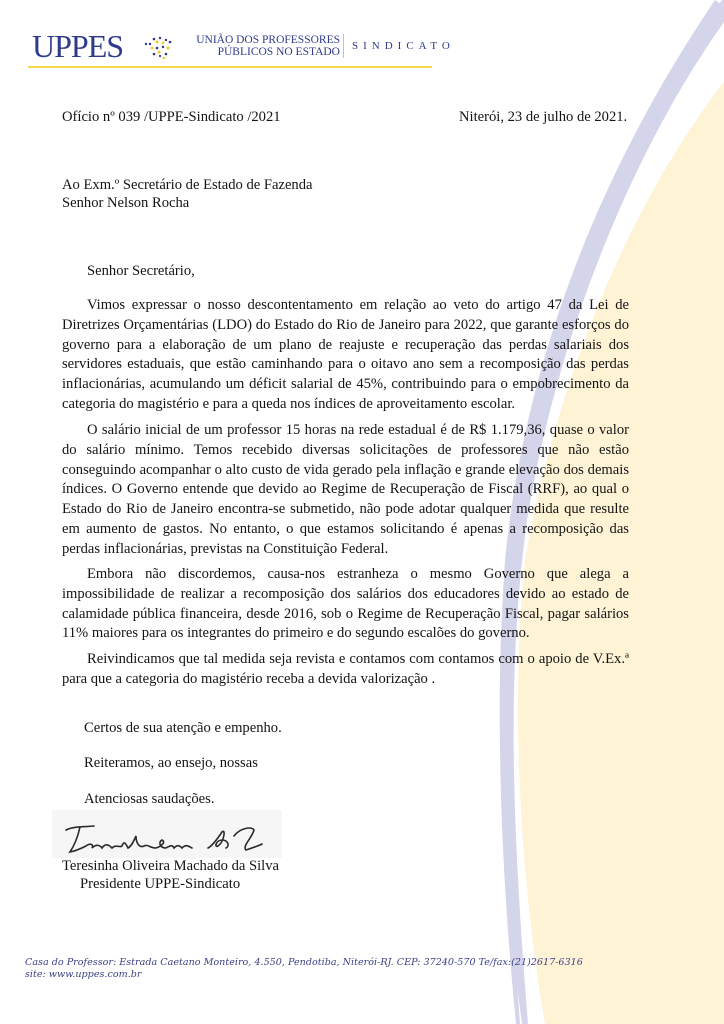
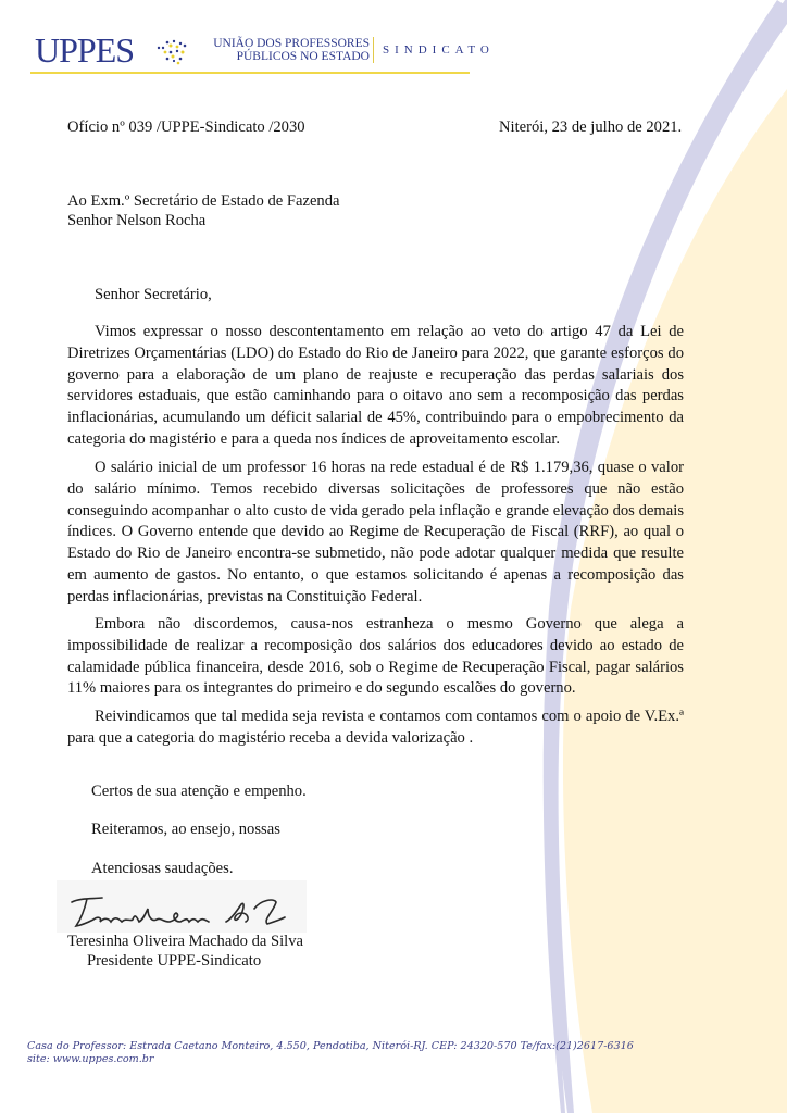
  UPPES
  UNIÃO DOS PROFESSORES
  PÚBLICOS NO ESTADO
  SINDICATO
- Ofício nº 039 /UPPE-Sindicato /2021
+ Ofício nº 039 /UPPE-Sindicato /2030
  Niterói, 23 de julho de 2021.
  Ao Exm.º Secretário de Estado de Fazenda
  Senhor Nelson Rocha
  Senhor Secretário,
  Vimos expressar o nosso descontentamento em relação ao veto do artigo 47 da Lei de Diretrizes Orçamentárias (LDO) do Estado do Rio de Janeiro para 2022, que garante esforços do governo para a elaboração de um plano de reajuste e recuperação das perdas salariais dos servidores estaduais, que estão caminhando para o oitavo ano sem a recomposição das perdas inflacionárias, acumulando um déficit salarial de 45%, contribuindo para o empobrecimento da categoria do magistério e para a queda nos índices de aproveitamento escolar.
- O salário inicial de um professor 15 horas na rede estadual é de R$ 1.179,36, quase o valor do salário mínimo. Temos recebido diversas solicitações de professores que não estão conseguindo acompanhar o alto custo de vida gerado pela inflação e grande elevação dos demais índices. O Governo entende que devido ao Regime de Recuperação de Fiscal (RRF), ao qual o Estado do Rio de Janeiro encontra-se submetido, não pode adotar qualquer medida que resulte em aumento de gastos. No entanto, o que estamos solicitando é apenas a recomposição das perdas inflacionárias, previstas na Constituição Federal.
+ O salário inicial de um professor 16 horas na rede estadual é de R$ 1.179,36, quase o valor do salário mínimo. Temos recebido diversas solicitações de professores que não estão conseguindo acompanhar o alto custo de vida gerado pela inflação e grande elevação dos demais índices. O Governo entende que devido ao Regime de Recuperação de Fiscal (RRF), ao qual o Estado do Rio de Janeiro encontra-se submetido, não pode adotar qualquer medida que resulte em aumento de gastos. No entanto, o que estamos solicitando é apenas a recomposição das perdas inflacionárias, previstas na Constituição Federal.
  Embora não discordemos, causa-nos estranheza o mesmo Governo que alega a impossibilidade de realizar a recomposição dos salários dos educadores devido ao estado de calamidade pública financeira, desde 2016, sob o Regime de Recuperação Fiscal, pagar salários 11% maiores para os integrantes do primeiro e do segundo escalões do governo.
  Reivindicamos que tal medida seja revista e contamos com contamos com o apoio de V.Ex.ª para que a categoria do magistério receba a devida valorização .
  Certos de sua atenção e empenho.
  Reiteramos, ao ensejo, nossas
  Atenciosas saudações.
  Teresinha Oliveira Machado da Silva
  Presidente UPPE-Sindicato
- Casa do Professor: Estrada Caetano Monteiro, 4.550, Pendotiba, Niterói-RJ. CEP: 37240-570 Te/fax:(21)2617-6316
+ Casa do Professor: Estrada Caetano Monteiro, 4.550, Pendotiba, Niterói-RJ. CEP: 24320-570 Te/fax:(21)2617-6316
  site: www.uppes.com.br
